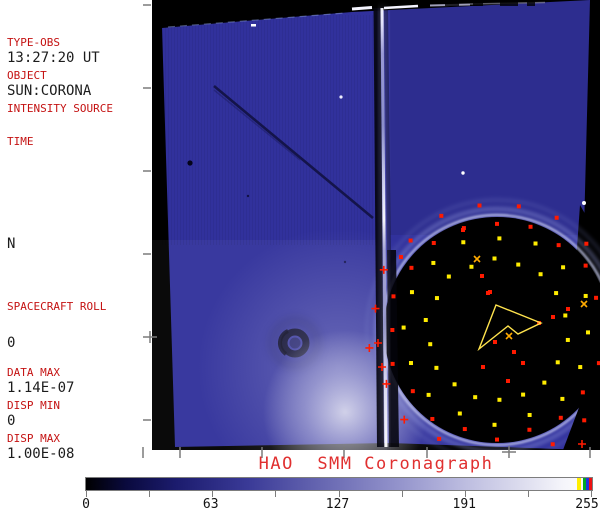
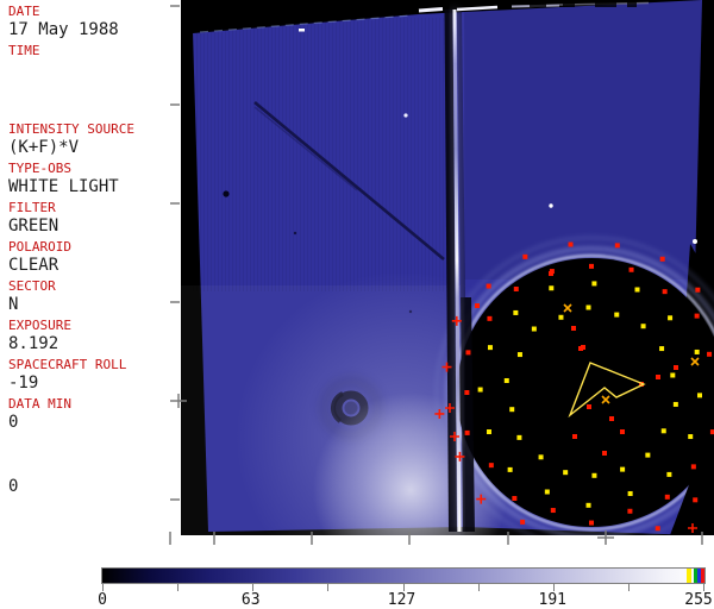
+ DATE
+ 17 May 1988
- TYPE-OBS
+ TIME
- 13:27:20 UT
- OBJECT
- SUN:CORONA
  INTENSITY SOURCE
+ (K+F)*V
- TIME
+ TYPE-OBS
+ WHITE LIGHT
+ FILTER
+ GREEN
+ POLAROID
+ CLEAR
+ SECTOR
  N
+ EXPOSURE
+ 8.192
  SPACECRAFT ROLL
+ -19
+ DATA MIN
  0
- DATA MAX
- 1.14E-07
- DISP MIN
  0
- DISP MAX
- 1.00E-08
- HAO SMM Coronagraph
  0
  63
  127
  191
  255
